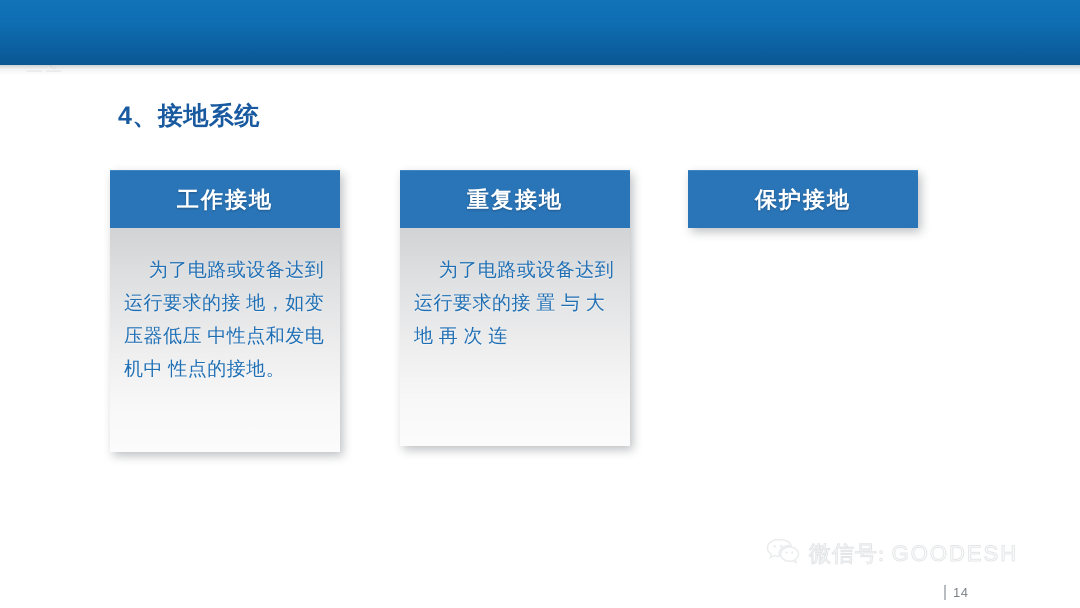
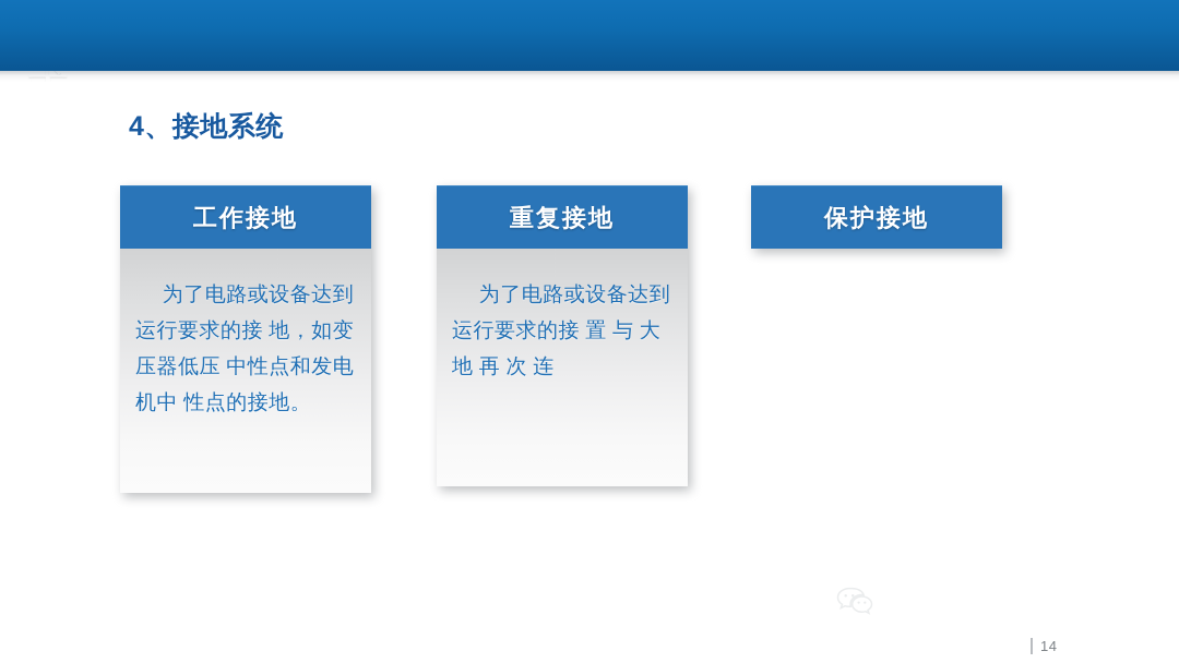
  4、接地系统
  工作接地
  为了电路或设备达到运行要求的接 地，如变压器低压 中性点和发电机中 性点的接地。
  重复接地
  为了电路或设备达到运行要求的接 置 与 大 地 再 次 连
  保护接地
- 微信号: GOODESH
  14
